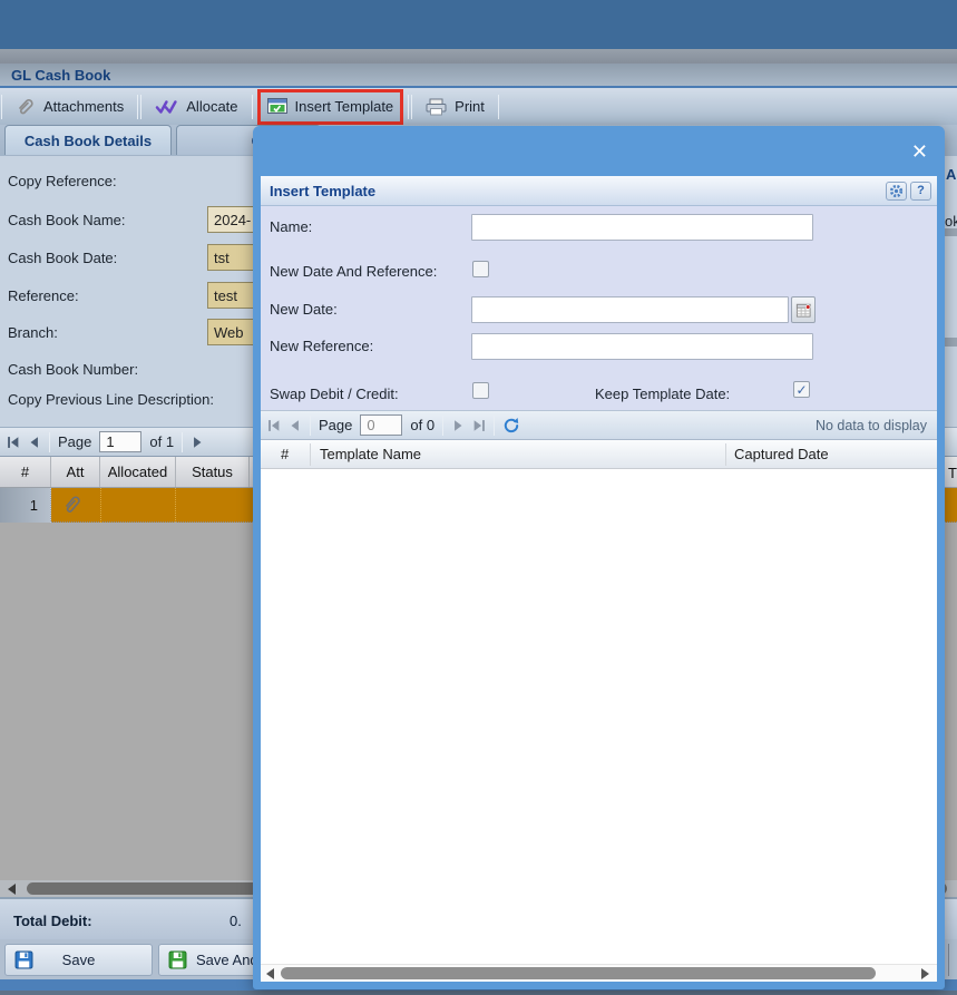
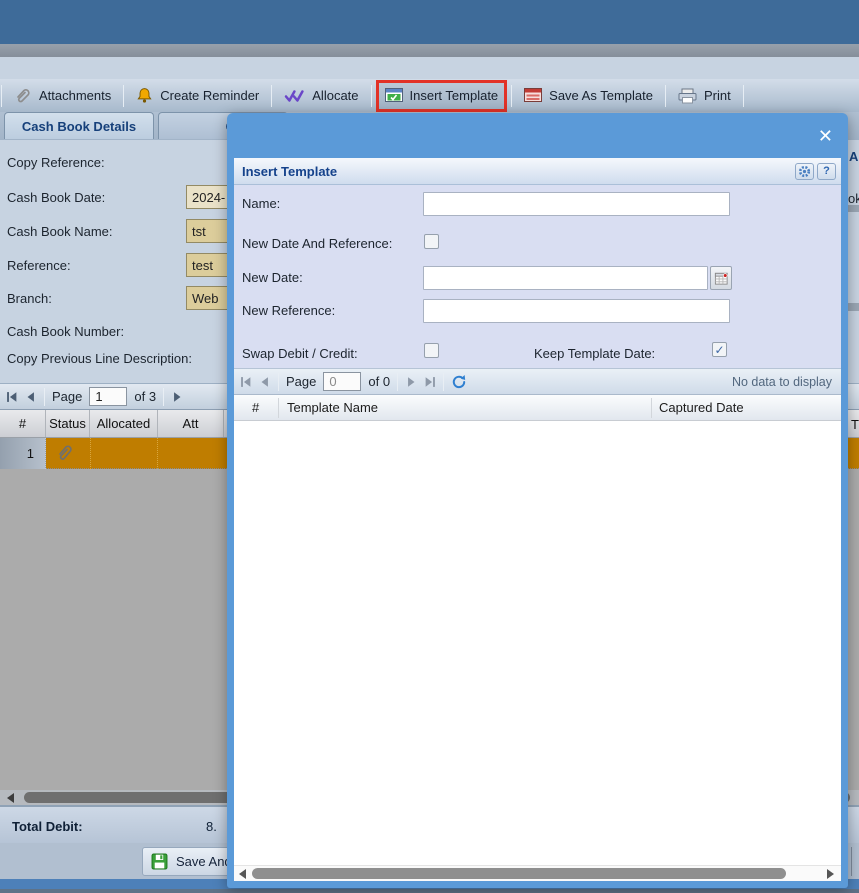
- GL Cash Book
  Attachments
+ Create Reminder
  Allocate
  Insert Template
+ Save As Template
  Print
  Cash Book Details
  Copy Reference:
- Cash Book Name:
+ Cash Book Date:
  2024-
- Cash Book Date:
+ Cash Book Name:
  tst
  Reference:
  test
  Branch:
  Web
  Cash Book Number:
  Copy Previous Line Description:
  Page
  1
- of 1
+ of 3
  #
- Att
+ Status
  Allocated
- Status
+ Att
  1
  Total Debit:
- 0.
+ 8.
- Save
  Save An
  A
  ok
  T
  ✕
  Insert Template
  ?
  Name:
  New Date And Reference:
  New Date:
  New Reference:
  Swap Debit / Credit:
  Keep Template Date:
  ✓
  Page
  0
  of 0
  No data to display
  #
  Template Name
  Captured Date
